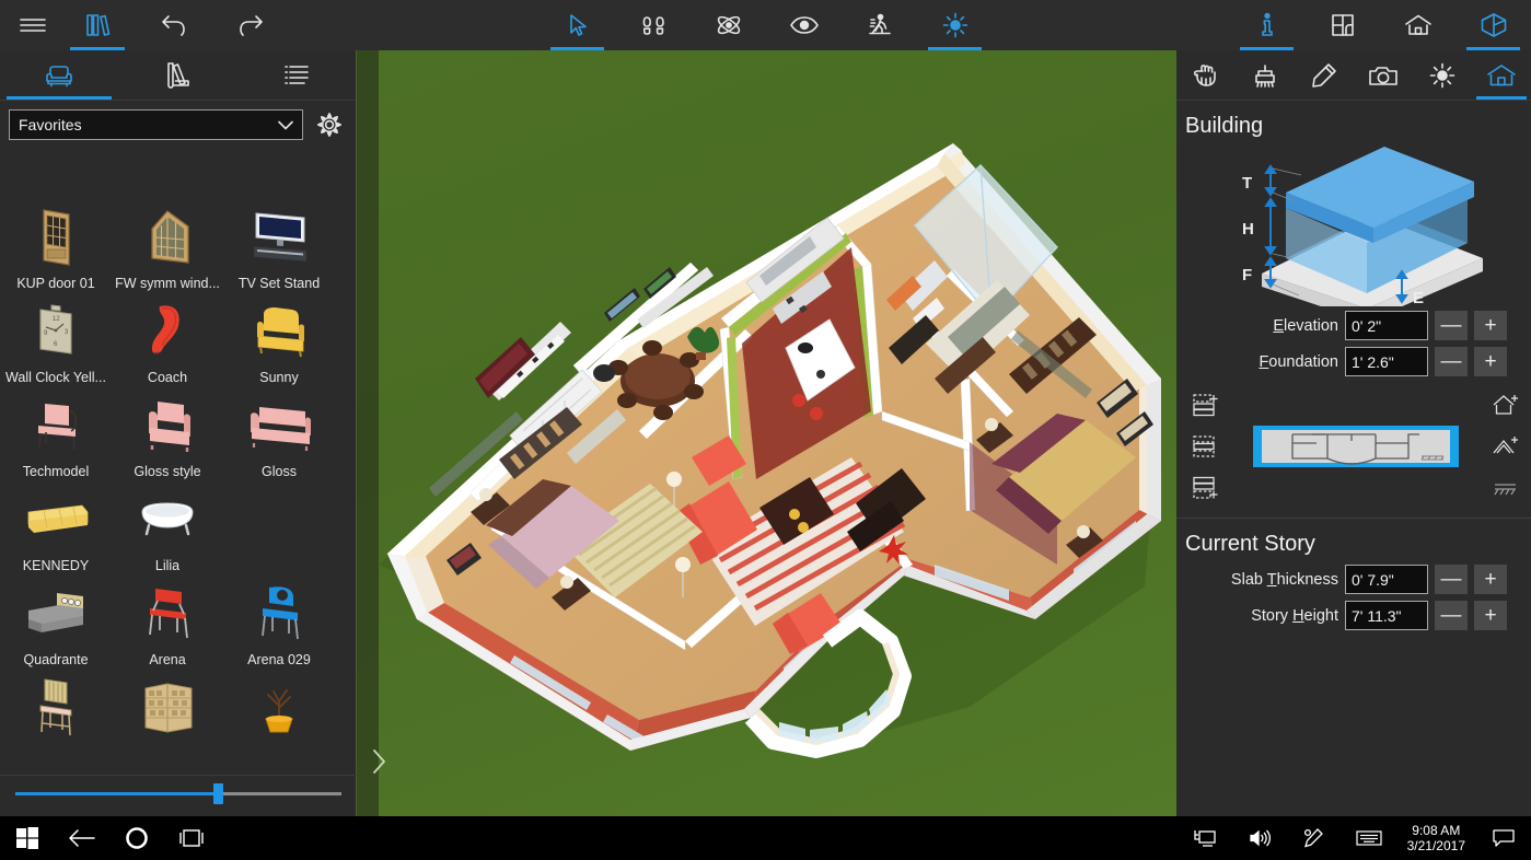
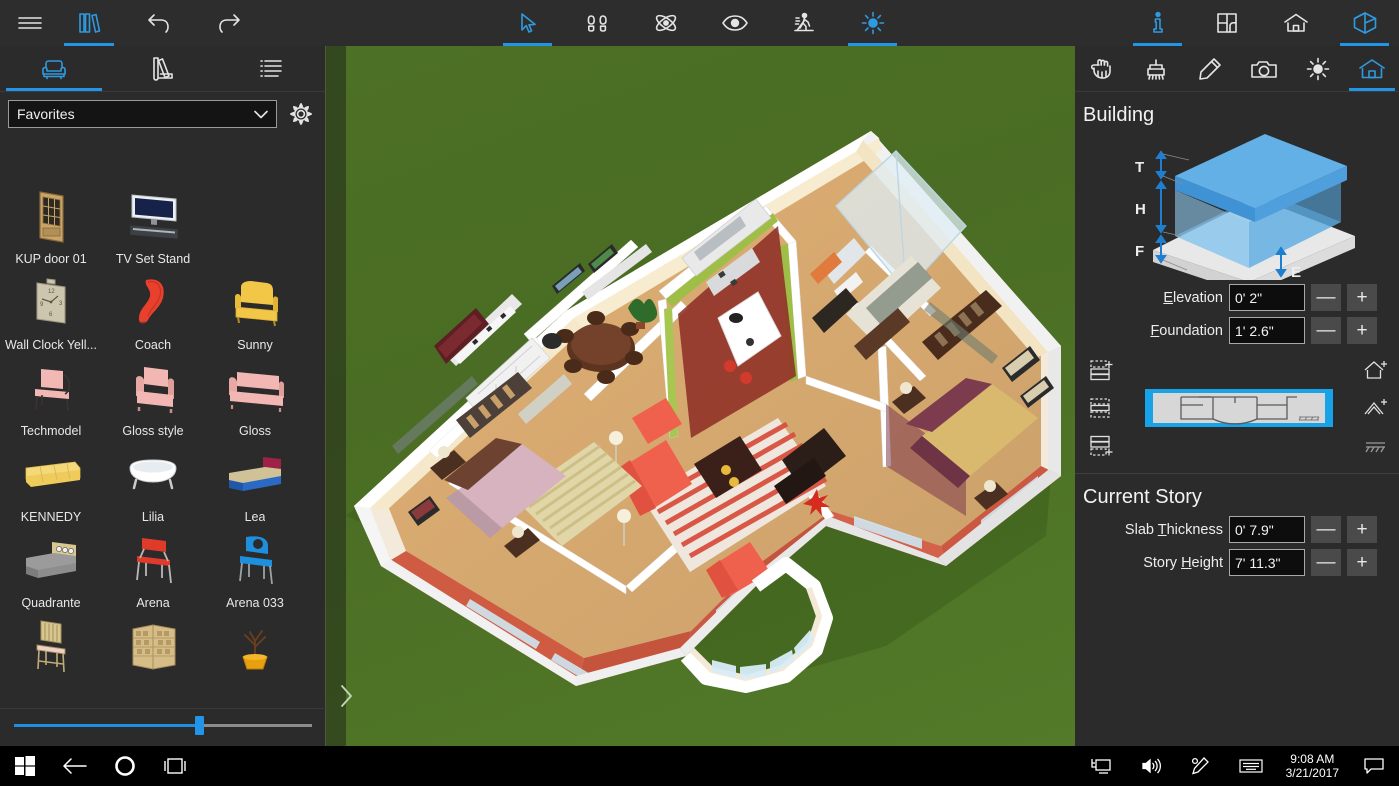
  Favorites
  KUP door 01
- FW symm wind...
  TV Set Stand
  Wall Clock Yell...
  Coach
  Sunny
  Techmodel
  Gloss style
  Gloss
  KENNEDY
  Lilia
+ Lea
  Quadrante
  Arena
- Arena 029
+ Arena 033
  Building
  T
  H
  F
  E
  Elevation
  0' 2"
  —
  +
  Foundation
  1' 2.6"
  —
  +
  Current Story
  Slab Thickness
  0' 7.9"
  —
  +
  Story Height
  7' 11.3"
  —
  +
  9:08 AM
  3/21/2017
